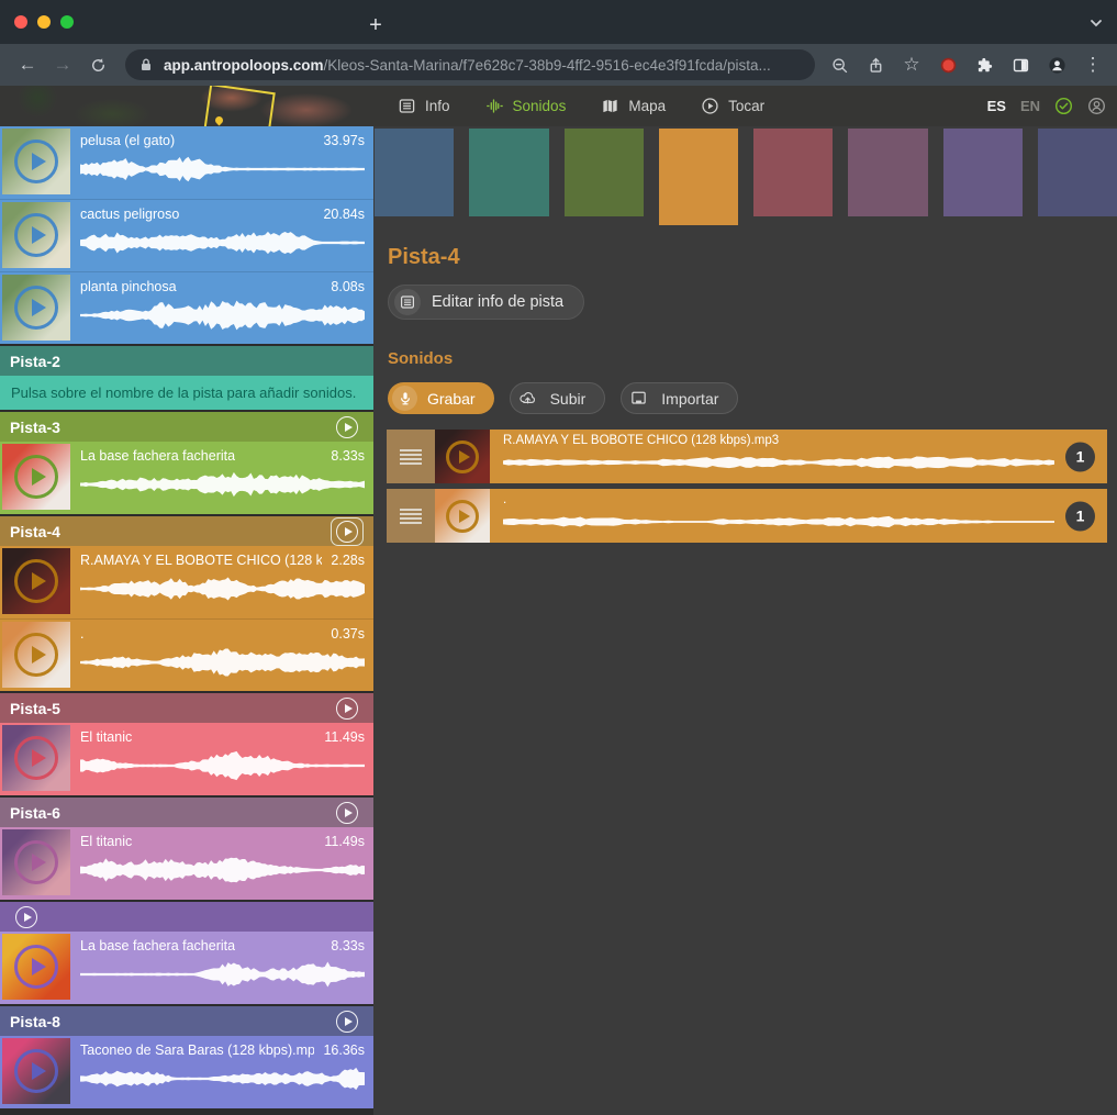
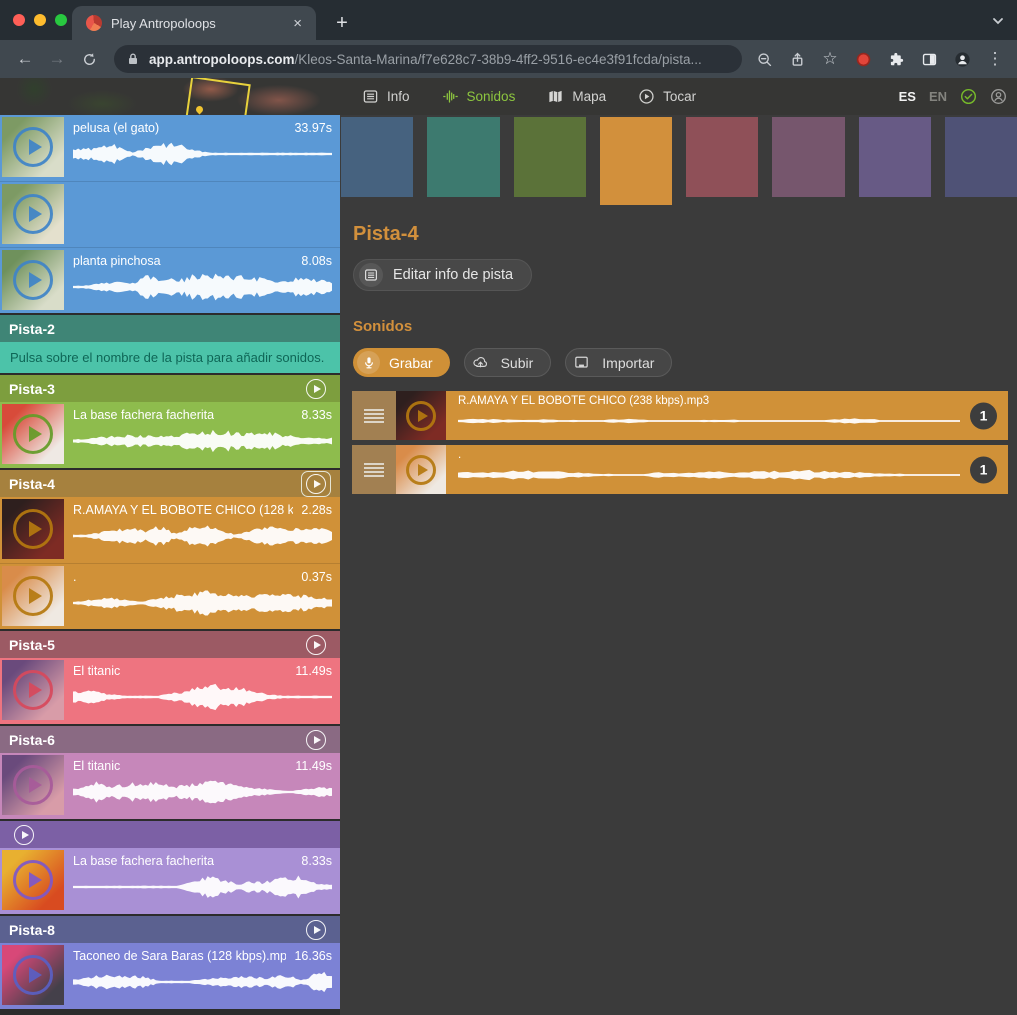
+ Play Antropoloops
+ ×
  +
  ←
  →
  app.antropoloops.com/Kleos-Santa-Marina/f7e628c7-38b9-4ff2-9516-ec4e3f91fcda/pista...
  ☆
  ⋮
  Info
  Sonidos
  Mapa
  Tocar
  ES
  EN
  pelusa (el gato)
  33.97s
- cactus peligroso
- 20.84s
  planta pinchosa
  8.08s
  Pista-2
  Pulsa sobre el nombre de la pista para añadir sonidos.
  Pista-3
  La base fachera facherita
  8.33s
  Pista-4
  R.AMAYA Y EL BOBOTE CHICO (128 k
  2.28s
  .
  0.37s
  Pista-5
  El titanic
  11.49s
  Pista-6
  El titanic
  11.49s
  La base fachera facherita
  8.33s
  Pista-8
  Taconeo de Sara Baras (128 kbps).mp
  16.36s
  Pista-4
  Editar info de pista
  Sonidos
  Grabar
  Subir
  Importar
- R.AMAYA Y EL BOBOTE CHICO (128 kbps).mp3
+ R.AMAYA Y EL BOBOTE CHICO (238 kbps).mp3
  1
  .
  1
